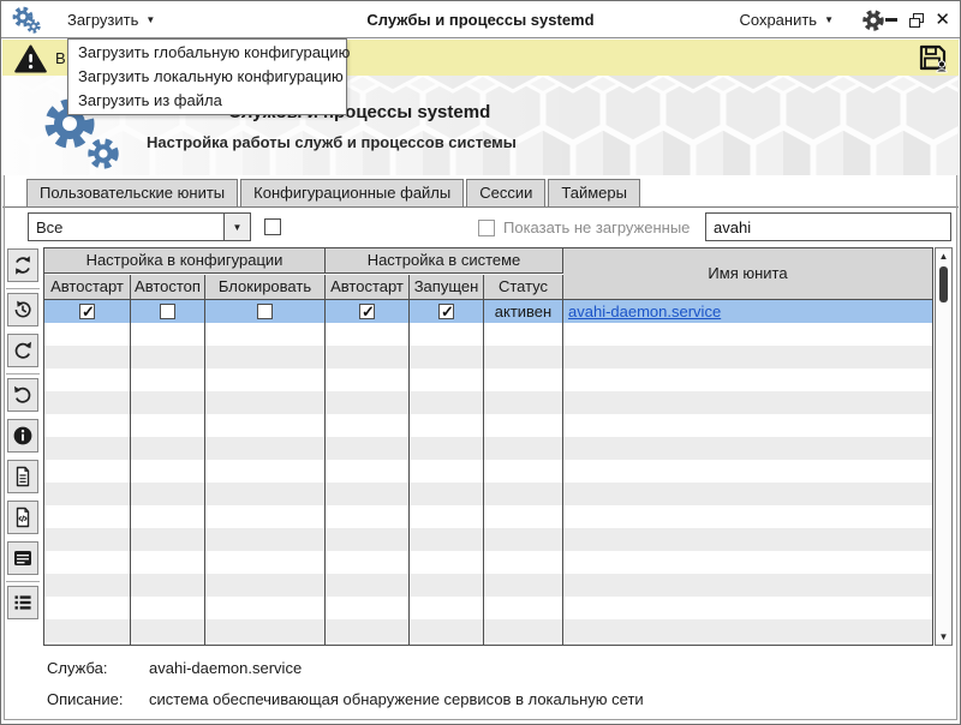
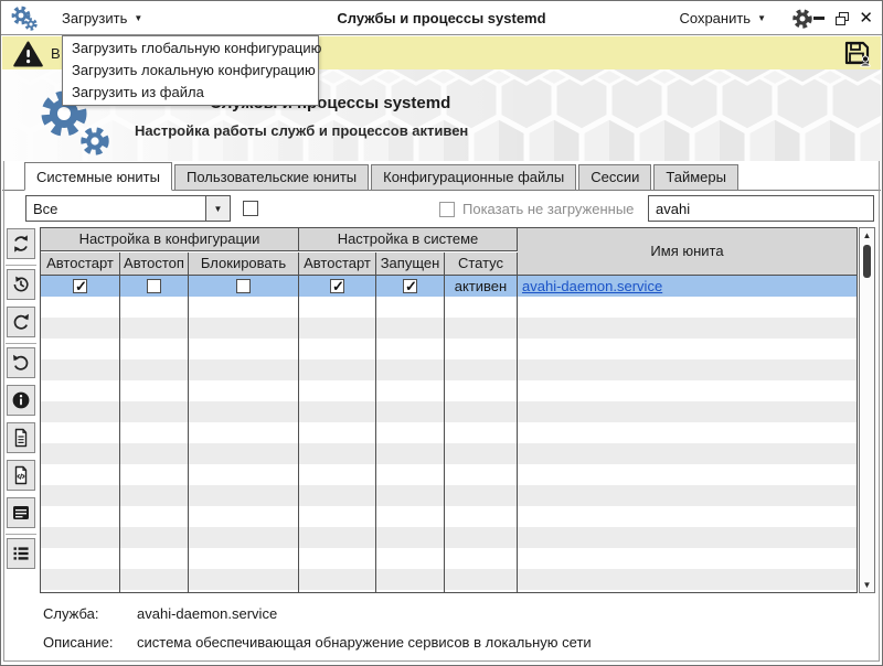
  Загрузить
  ▼
  Службы и процессы systemd
  Сохранить
  ▼
  ✕
  В
- Настройка работы служб и процессов системы
+ Настройка работы служб и процессов активен
  Загрузить глобальную конфигурацию
  Загрузить локальную конфигурацию
  Загрузить из файла
+ Системные юниты
  Пользовательские юниты
  Конфигурационные файлы
  Сессии
  Таймеры
  Все
  ▼
  Показать не загруженные
  avahi
  Настройка в конфигурации
  Настройка в системе
  Имя юнита
  Автостарт
  Автостоп
  Блокировать
  Автостарт
  Запущен
  Статус
  активен
  avahi-daemon.service
  ▲
  ▼
  Служба:
  avahi-daemon.service
  Описание:
  система обеспечивающая обнаружение сервисов в локальную сети
